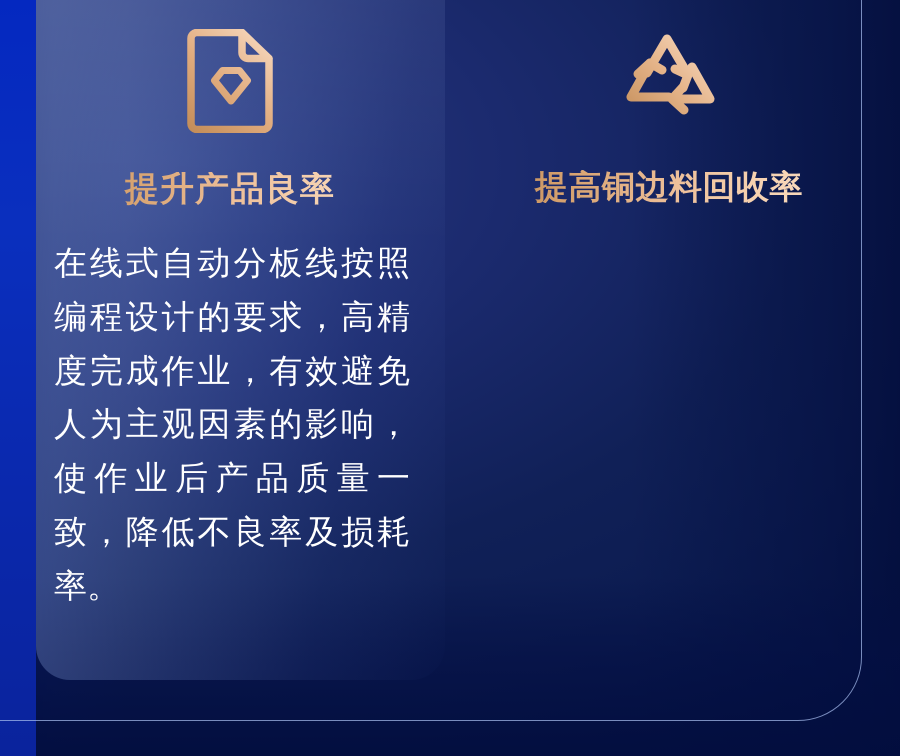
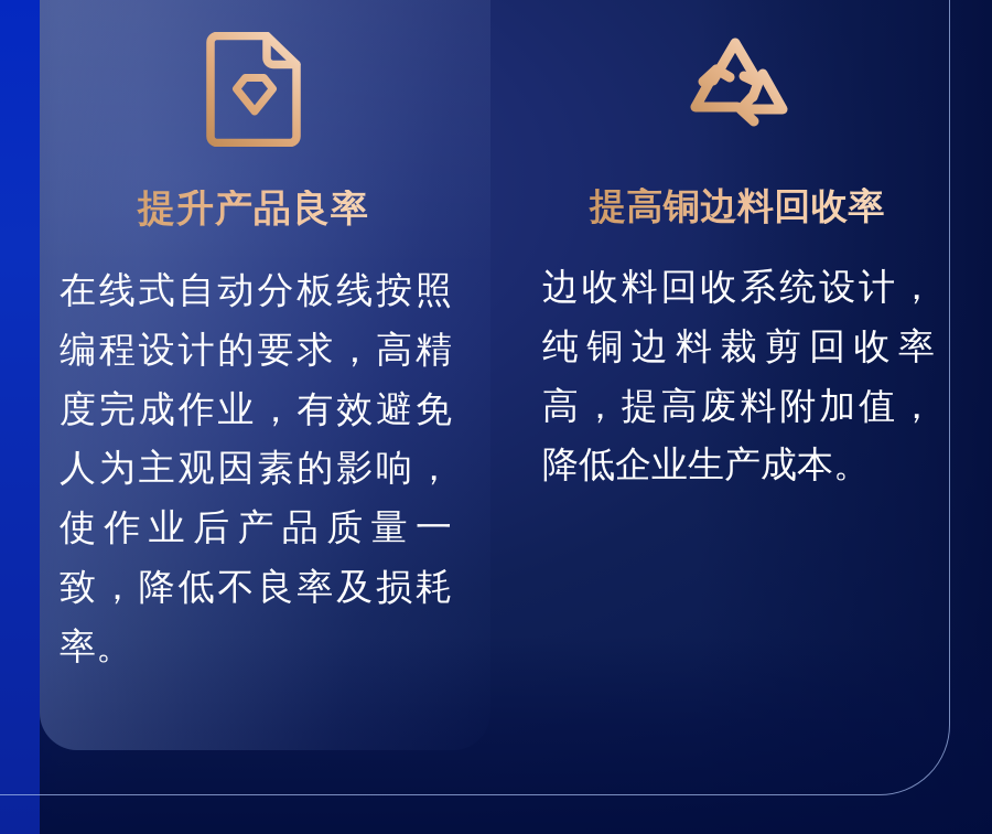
  提升产品良率
  在线式自动分板线按照编程设计的要求，高精度完成作业，有效避免人为主观因素的影响，使作业后产品质量一致，降低不良率及损耗率。
  提高铜边料回收率
+ 边收料回收系统设计，纯铜边料裁剪回收率高，提高废料附加值，降低企业生产成本。
